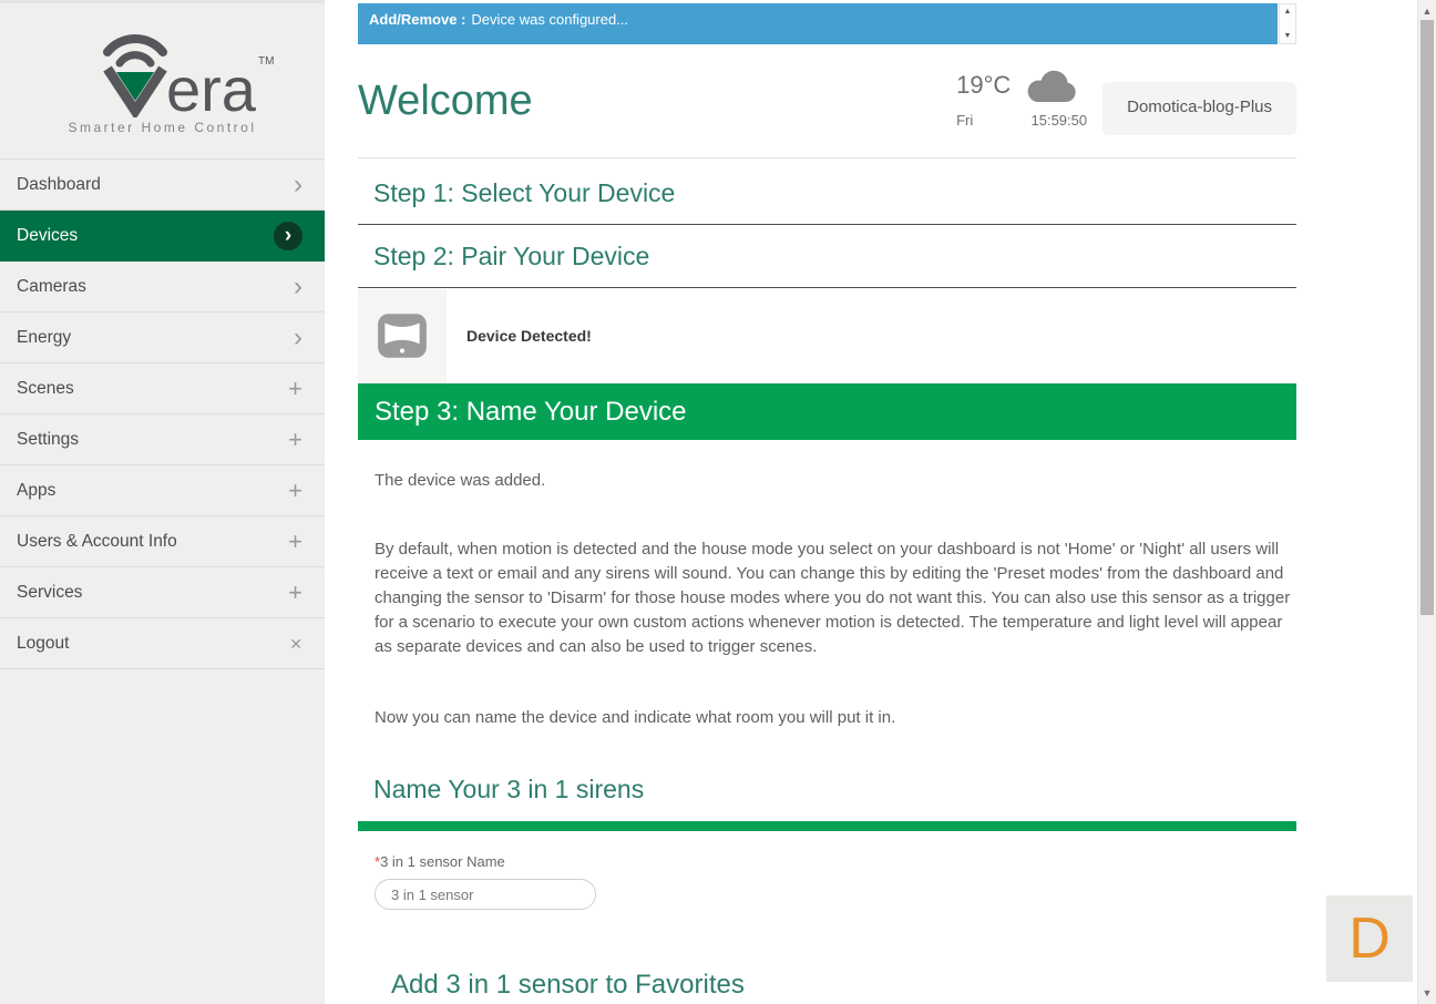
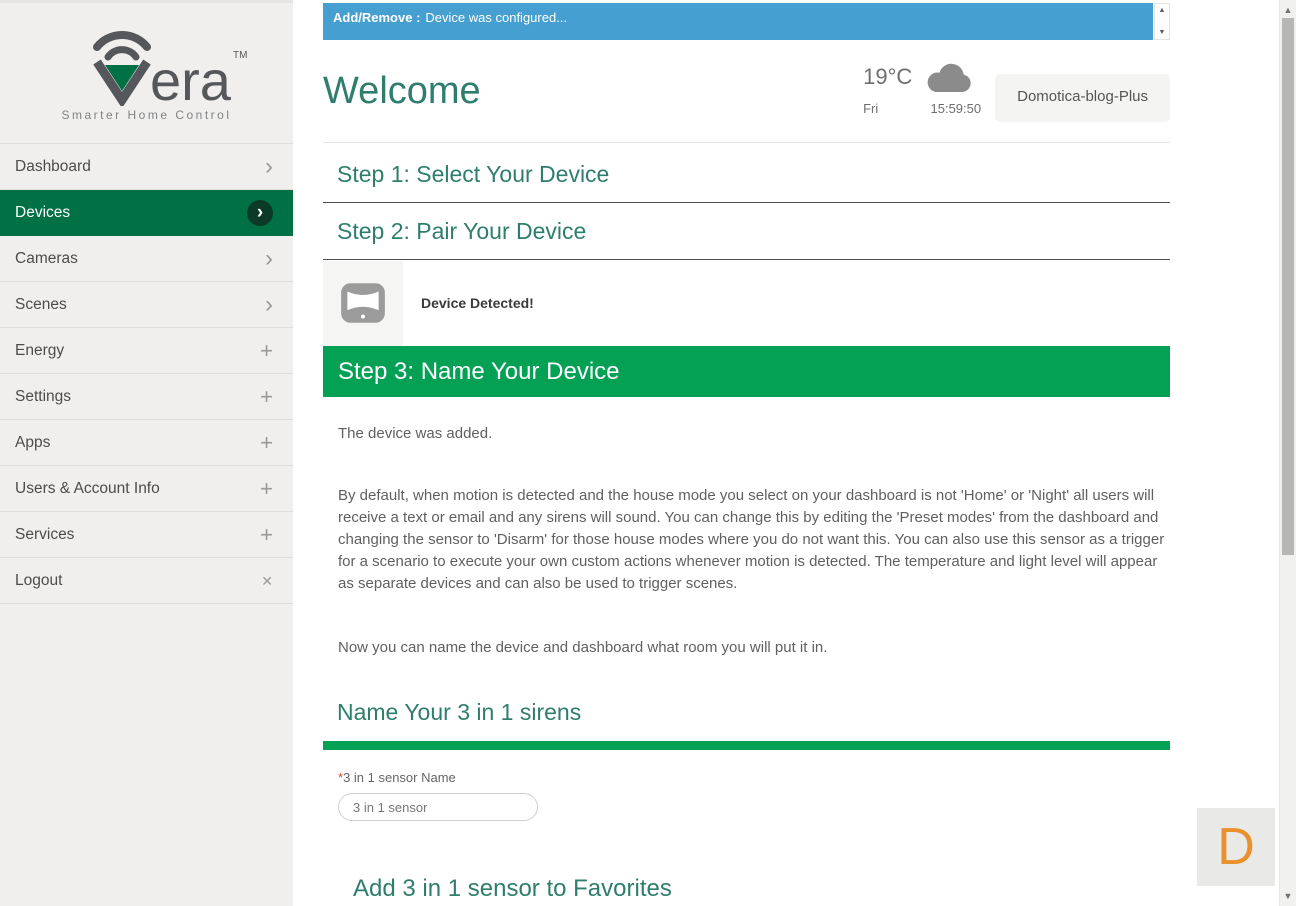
  era
  TM
  Smarter Home Control
  Dashboard
  ›
  Devices
  ›
  Cameras
  ›
- Energy
+ Scenes
  ›
- Scenes
+ Energy
  +
  Settings
  +
  Apps
  +
  Users & Account Info
  +
  Services
  +
  Logout
  ✕
  Add/Remove :
  Device was configured...
  Welcome
  19°C
  Fri
  15:59:50
  Domotica-blog-Plus
  Step 1: Select Your Device
  Step 2: Pair Your Device
  Device Detected!
  Step 3: Name Your Device
  The device was added.
  By default, when motion is detected and the house mode you select on your dashboard is not 'Home' or 'Night' all users will receive a text or email and any sirens will sound. You can change this by editing the 'Preset modes' from the dashboard and changing the sensor to 'Disarm' for those house modes where you do not want this. You can also use this sensor as a trigger for a scenario to execute your own custom actions whenever motion is detected. The temperature and light level will appear as separate devices and can also be used to trigger scenes.
- Now you can name the device and indicate what room you will put it in.
+ Now you can name the device and dashboard what room you will put it in.
  Name Your 3 in 1 sirens
  *3 in 1 sensor Name
  3 in 1 sensor
  Add 3 in 1 sensor to Favorites
  D
  ▲
  ▼
